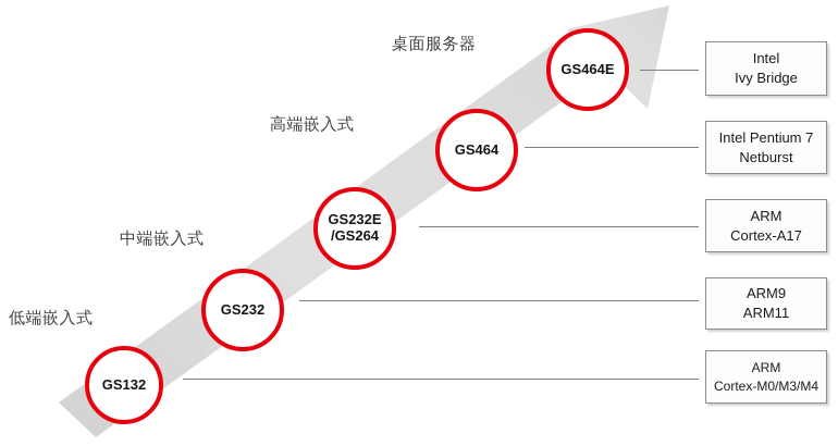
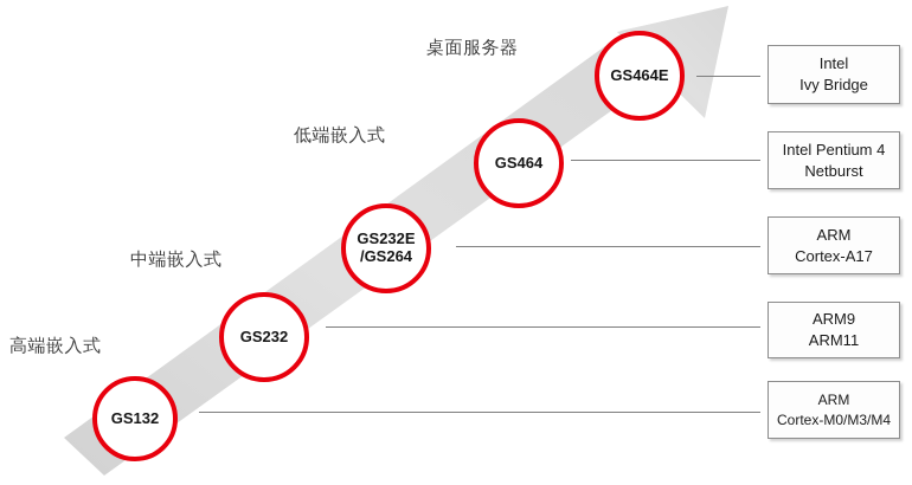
- 低端嵌入式
+ 高端嵌入式
  中端嵌入式
- 高端嵌入式
+ 低端嵌入式
  桌面服务器
  GS132
  GS232
  GS232E
  /GS264
  GS464
  GS464E
  Intel
  Ivy Bridge
- Intel Pentium 7
+ Intel Pentium 4
  Netburst
  ARM
  Cortex-A17
  ARM9
  ARM11
  ARM
  Cortex-M0/M3/M4
